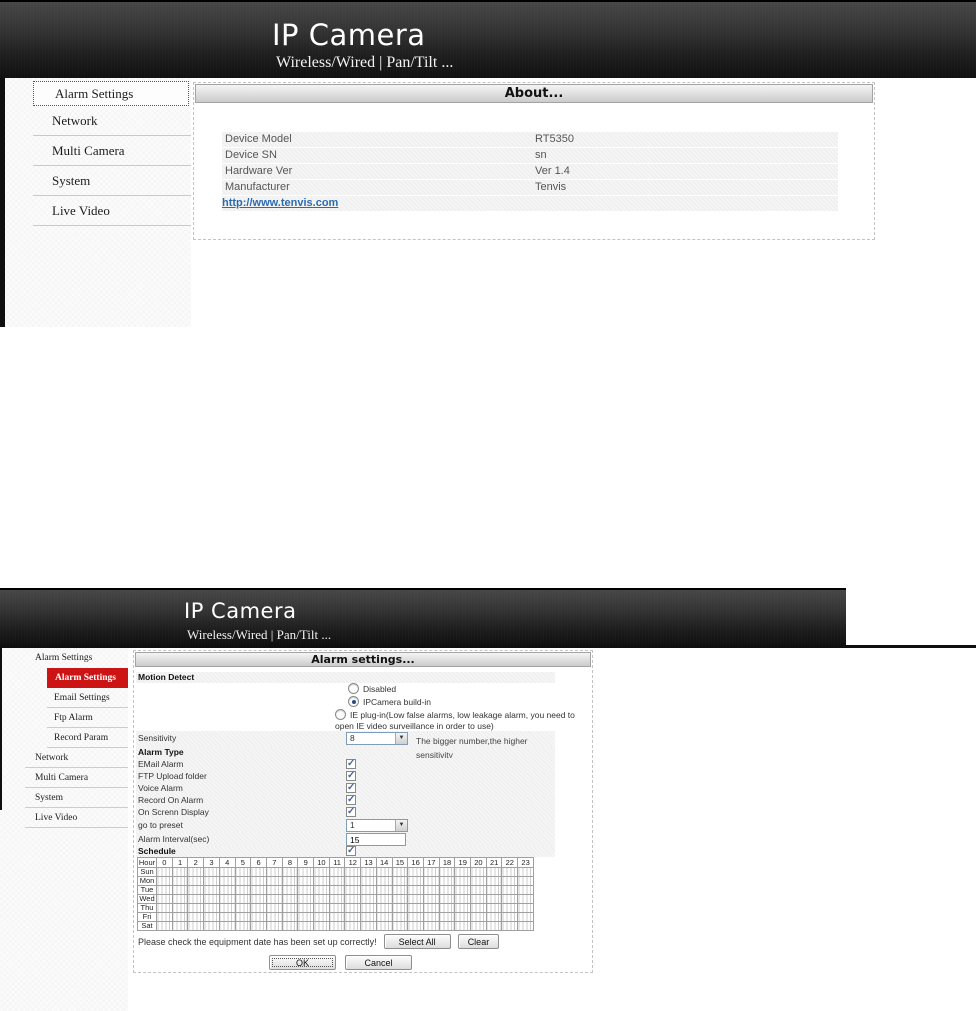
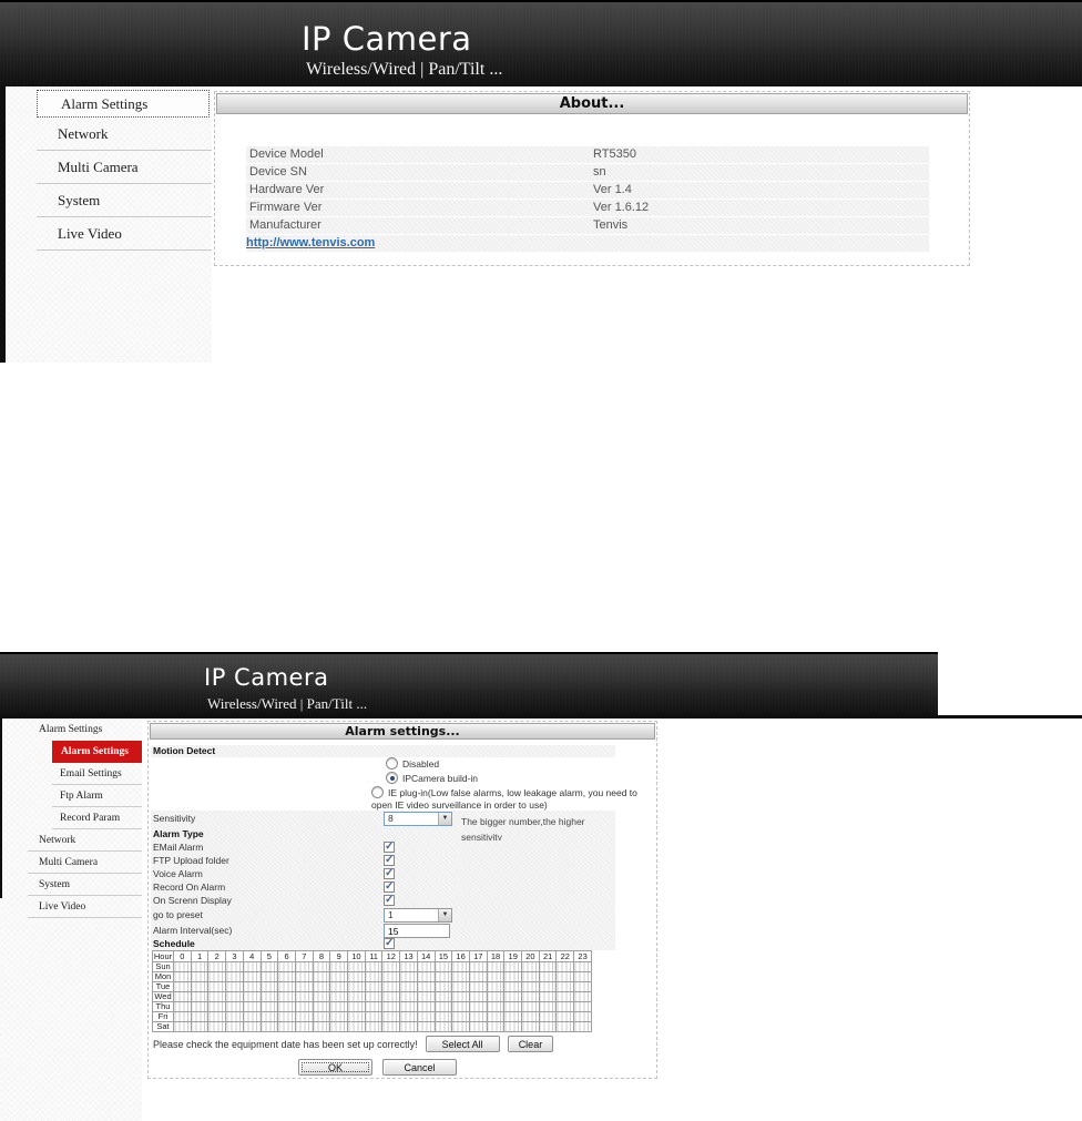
  IP Camera
  Wireless/Wired | Pan/Tilt ...
  Alarm Settings
  Network
  Multi Camera
  System
  Live Video
  About...
  Device Model
  RT5350
  Device SN
  sn
  Hardware Ver
  Ver 1.4
+ Firmware Ver
+ Ver 1.6.12
  Manufacturer
  Tenvis
  http://www.tenvis.com
  IP Camera
  Wireless/Wired | Pan/Tilt ...
  Alarm Settings
  Alarm Settings
  Email Settings
  Ftp Alarm
  Record Param
  Network
  Multi Camera
  System
  Live Video
  Alarm settings...
  Motion Detect
  Disabled
  IPCamera build-in
  IE plug-in(Low false alarms, low leakage alarm, you need to open IE video surveillance in order to use)
  Sensitivity
  8
  The bigger number,the higher sensitivity
  Alarm Type
  EMail Alarm
  FTP Upload folder
  Voice Alarm
  Record On Alarm
  On Screnn Display
  go to preset
  1
  Alarm Interval(sec)
  15
  Schedule
  Hour	0	1	2	3	4	5	6	7	8	9	10	11	12	13	14	15	16	17	18	19	20	21	22	23
  Sun
  Mon
  Tue
  Wed
  Thu
  Fri
  Sat
  Please check the equipment date has been set up correctly!
  Select All
  Clear
  OK
  Cancel
